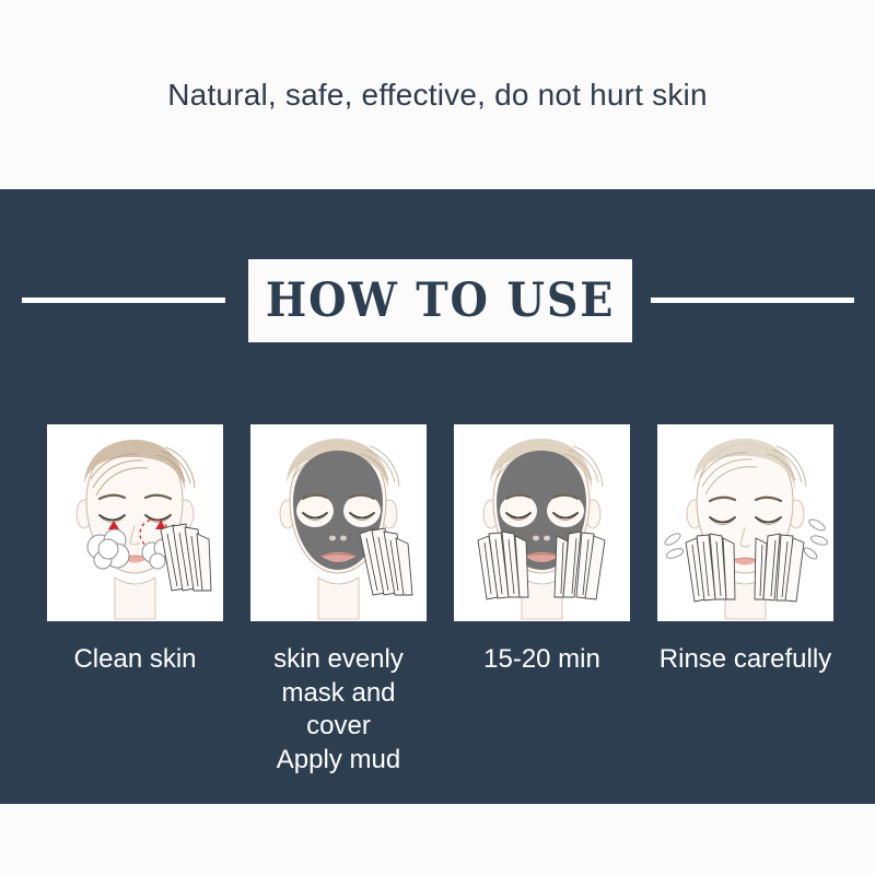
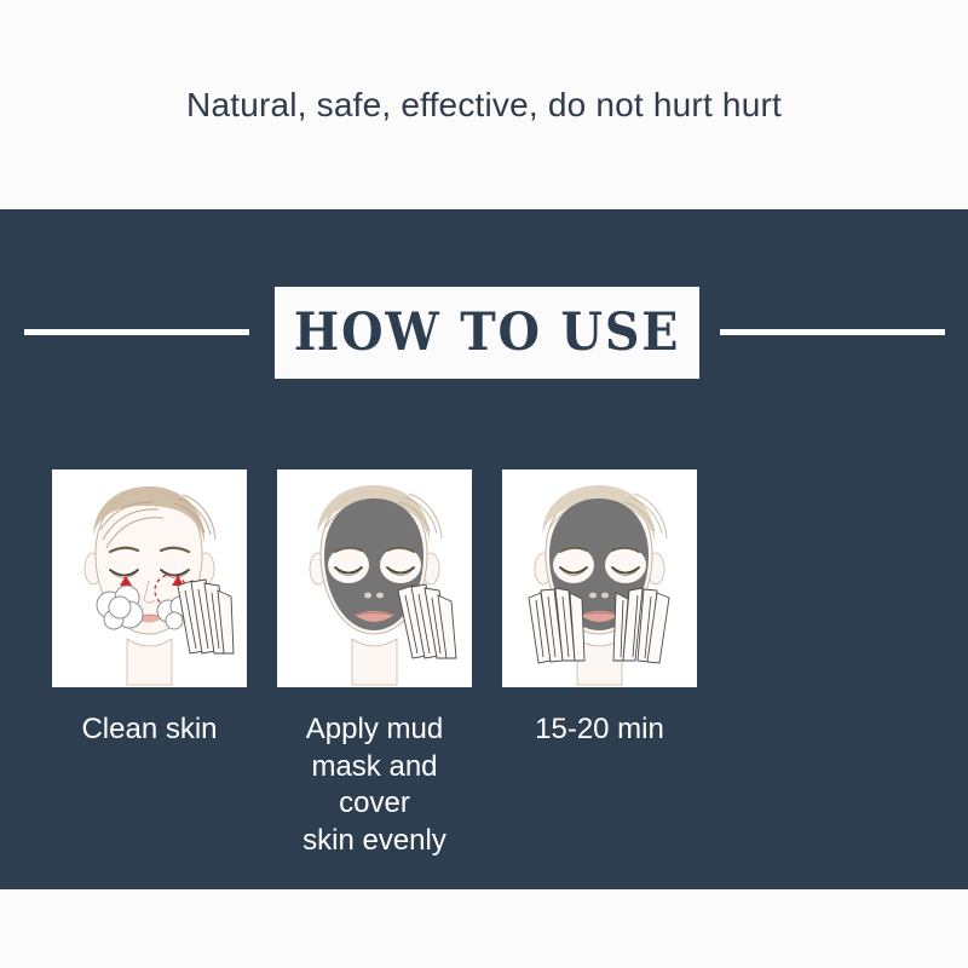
- Natural, safe, effective, do not hurt skin
+ Natural, safe, effective, do not hurt hurt
  HOW TO USE
  Clean skin
- skin evenly
+ Apply mud
  mask and cover
- Apply mud
+ skin evenly
  15-20 min
- Rinse carefully
